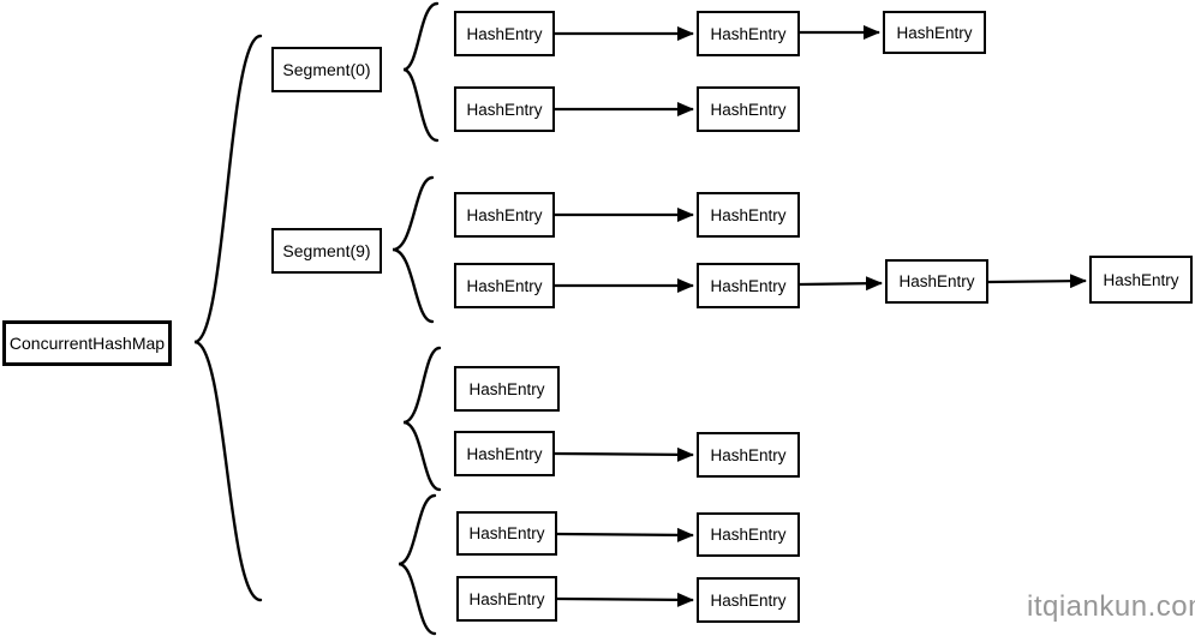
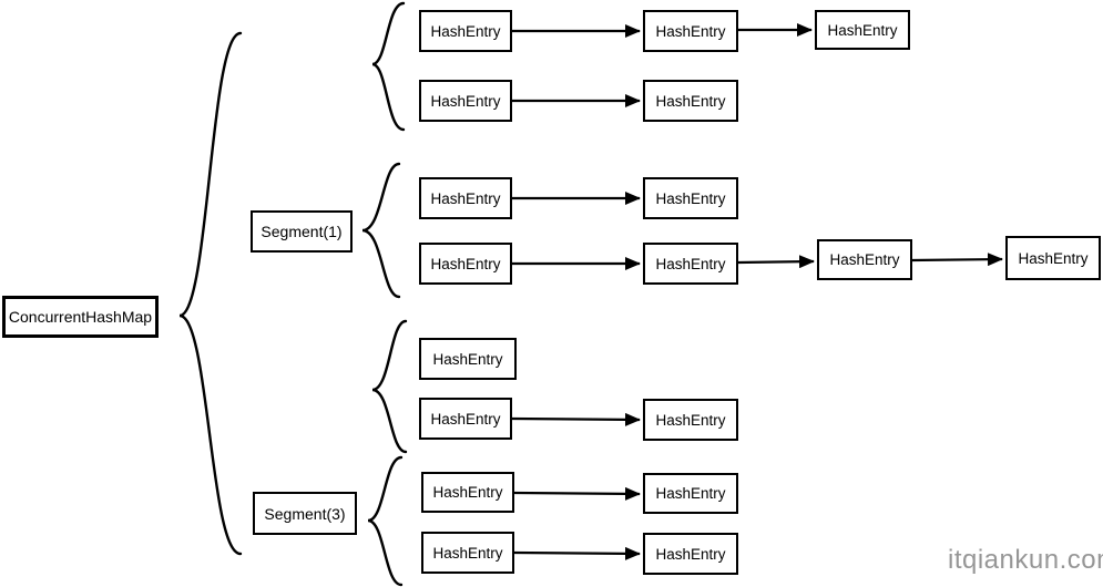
  ConcurrentHashMap
- Segment(0)
- Segment(9)
+ Segment(1)
+ Segment(3)
  HashEntry
  HashEntry
  HashEntry
  HashEntry
  HashEntry
  HashEntry
  HashEntry
  HashEntry
  HashEntry
  HashEntry
  HashEntry
  HashEntry
  HashEntry
  HashEntry
  HashEntry
  HashEntry
  HashEntry
  HashEntry
  itqiankun.co
